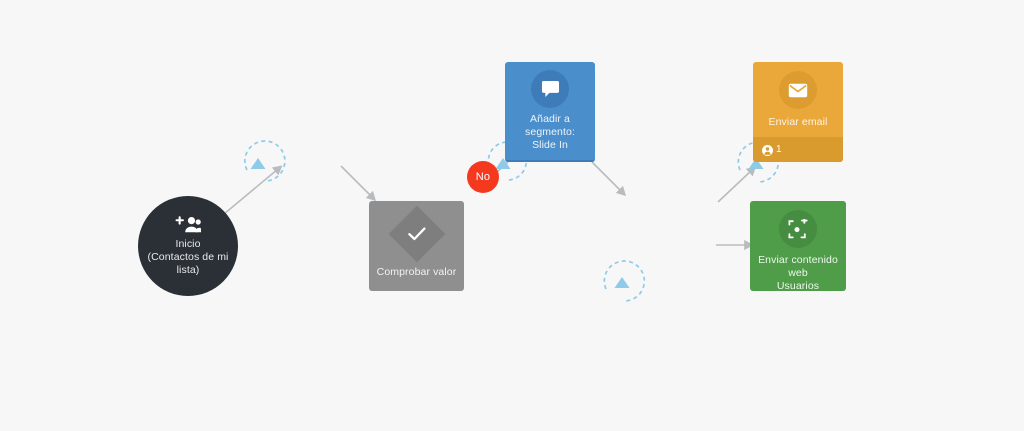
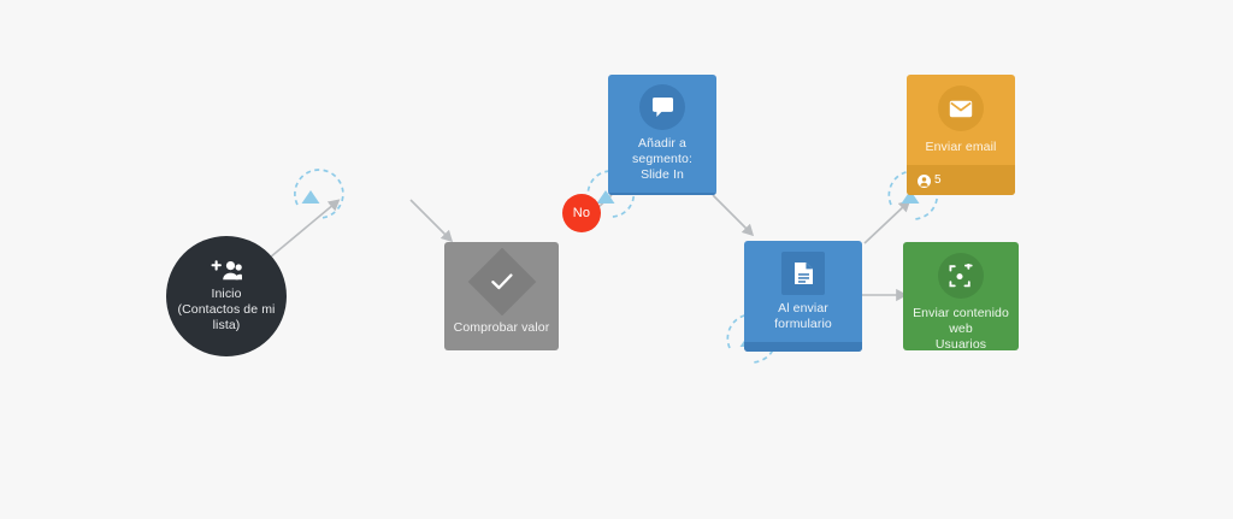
  Inicio
  (Contactos de mi
  lista)
  Comprobar valor
  No
  Añadir a segmento:
  Slide In
  Enviar email
- 1
+ 5
+ Al enviar formulario
  Enviar contenido web
